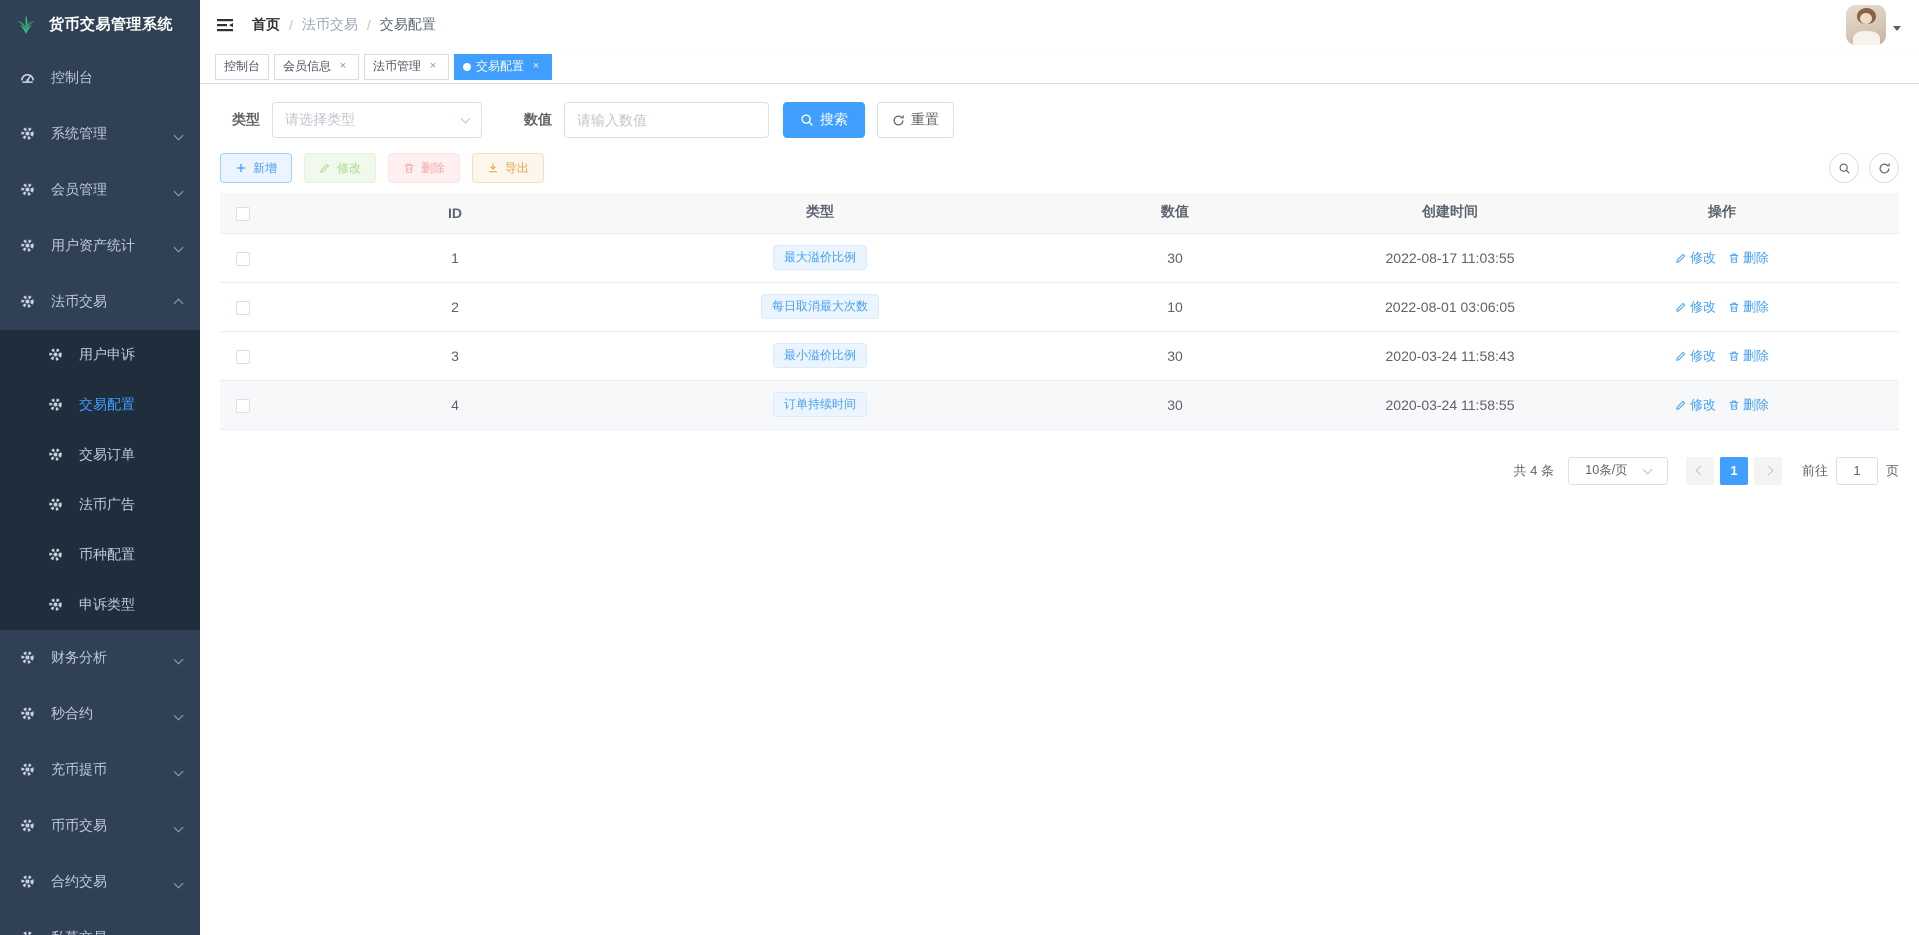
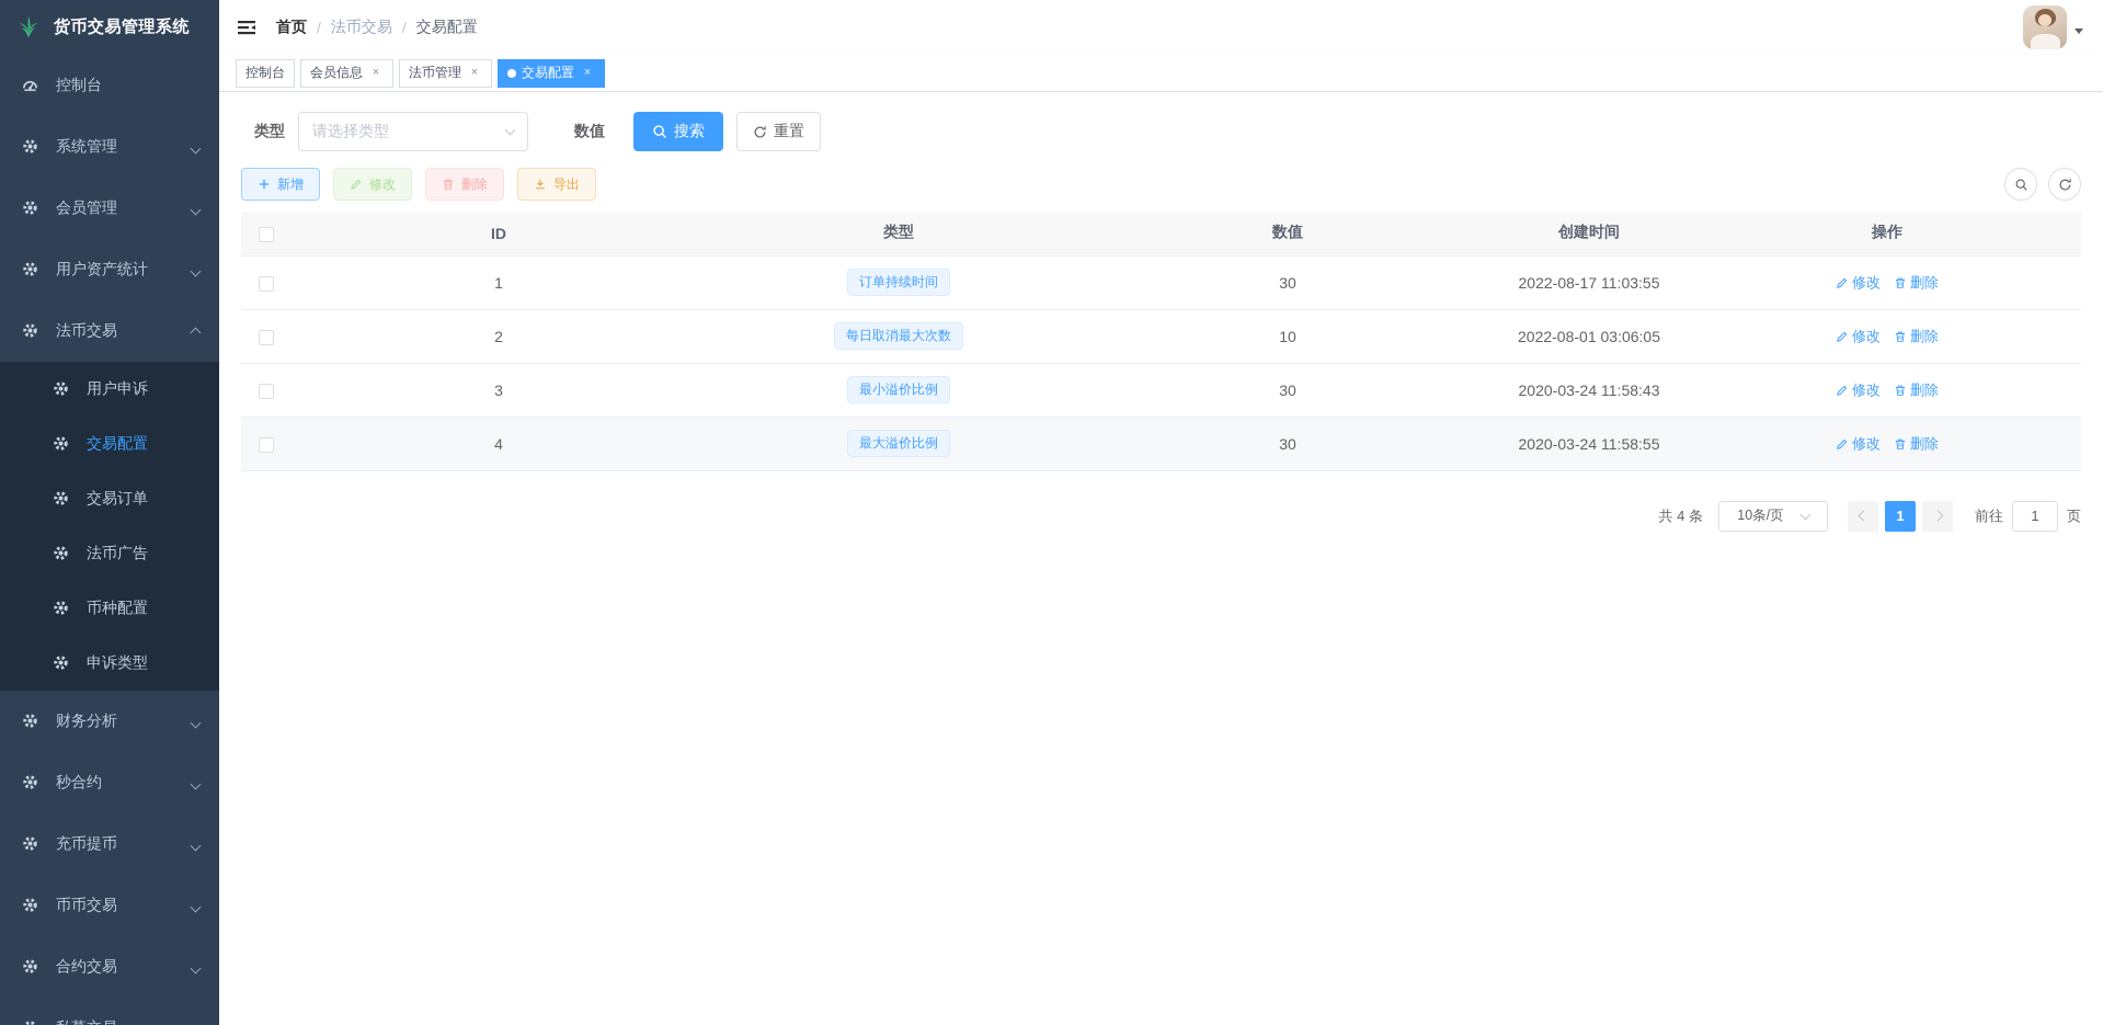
  货币交易管理系统
  控制台
  系统管理
  会员管理
  用户资产统计
  法币交易
  用户申诉
  交易配置
  交易订单
  法币广告
  币种配置
  申诉类型
  财务分析
  秒合约
  充币提币
  币币交易
  合约交易
  首页
  /
  法币交易
  /
  交易配置
  控制台
  会员信息
  ×
  法币管理
  ×
  交易配置
  ×
  类型
  请选择类型
  数值
- 请输入数值
  搜索
  重置
  新增
  修改
  删除
  导出
  	ID	类型	数值	创建时间	操作
- 	1	最大溢价比例	30	2022-08-17 11:03:55	修改 删除
+ 	1	订单持续时间	30	2022-08-17 11:03:55	修改 删除
  	2	每日取消最大次数	10	2022-08-01 03:06:05	修改 删除
  	3	最小溢价比例	30	2020-03-24 11:58:43	修改 删除
- 	4	订单持续时间	30	2020-03-24 11:58:55	修改 删除
+ 	4	最大溢价比例	30	2020-03-24 11:58:55	修改 删除
  共 4 条
  10条/页
  1
  前往
  1
  页
